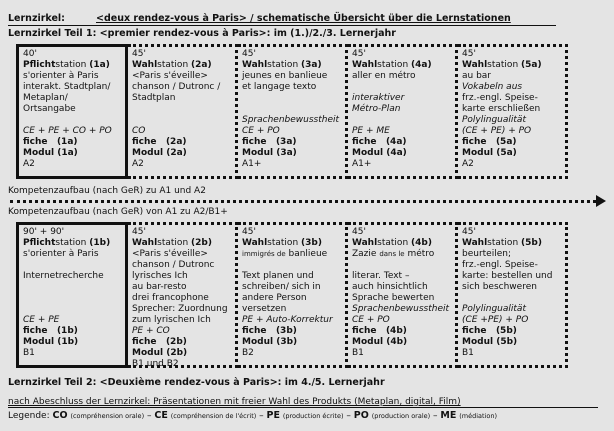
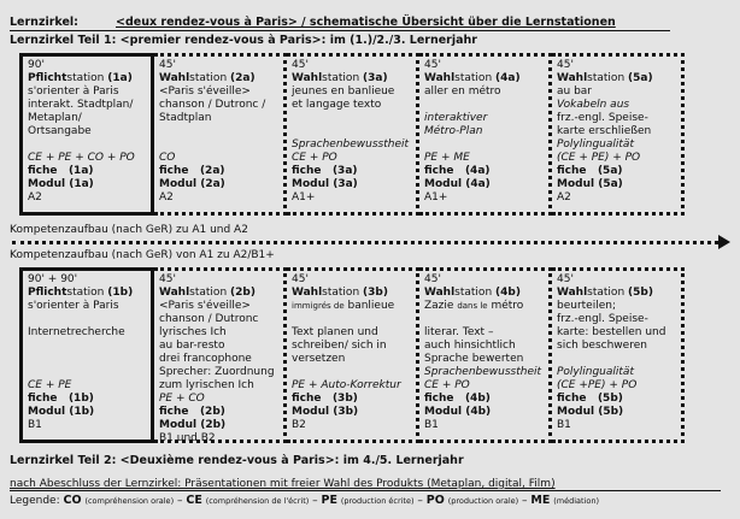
  Lernzirkel: <deux rendez-vous à Paris> / schematische Übersicht über die Lernstationen
  Lernzirkel Teil 1: <premier rendez-vous à Paris>: im (1.)/2./3. Lernerjahr
- 40'
+ 90'
  Pflichtstation (1a)
  s'orienter à Paris
  interakt. Stadtplan/
  Metaplan/
  Ortsangabe
  CE + PE + CO + PO
  fiche (1a)
  Modul (1a)
  A2
  45'
  Wahlstation (2a)
  <Paris s'éveille>
  chanson / Dutronc /
  Stadtplan
  CO
  fiche (2a)
  Modul (2a)
  A2
  45'
  Wahlstation (3a)
  jeunes en banlieue
  et langage texto
  Sprachenbewusstheit
  CE + PO
  fiche (3a)
  Modul (3a)
  A1+
  45'
  Wahlstation (4a)
  aller en métro
  interaktiver
  Métro-Plan
  PE + ME
  fiche (4a)
  Modul (4a)
  A1+
  45'
  Wahlstation (5a)
  au bar
  Vokabeln aus
  frz.-engl. Speise-
  karte erschließen
  Polylingualität
  (CE + PE) + PO
  fiche (5a)
  Modul (5a)
  A2
  Kompetenzaufbau (nach GeR) zu A1 und A2
  Kompetenzaufbau (nach GeR) von A1 zu A2/B1+
  90' + 90'
  Pflichtstation (1b)
  s'orienter à Paris
  Internetrecherche
  CE + PE
  fiche (1b)
  Modul (1b)
  B1
  45'
  Wahlstation (2b)
  <Paris s'éveille>
  chanson / Dutronc
  lyrisches Ich
  au bar-resto
  drei francophone
  Sprecher: Zuordnung
  zum lyrischen Ich
  PE + CO
  fiche (2b)
  Modul (2b)
  B1 und B2
  45'
  Wahlstation (3b)
  immigrés de banlieue
  Text planen und
  schreiben/ sich in
- andere Person
  versetzen
  PE + Auto-Korrektur
  fiche (3b)
  Modul (3b)
  B2
  45'
  Wahlstation (4b)
  Zazie dans le métro
  literar. Text –
  auch hinsichtlich
  Sprache bewerten
  Sprachenbewusstheit
  CE + PO
  fiche (4b)
  Modul (4b)
  B1
  45'
  Wahlstation (5b)
  beurteilen;
  frz.-engl. Speise-
  karte: bestellen und
  sich beschweren
  Polylingualität
  (CE +PE) + PO
  fiche (5b)
  Modul (5b)
  B1
  Lernzirkel Teil 2: <Deuxième rendez-vous à Paris>: im 4./5. Lernerjahr
  nach Abeschluss der Lernzirkel: Präsentationen mit freier Wahl des Produkts (Metaplan, digital, Film)
  Legende: CO (compréhension orale) – CE (compréhension de l'écrit) – PE (production écrite) – PO (production orale) – ME (médiation)
